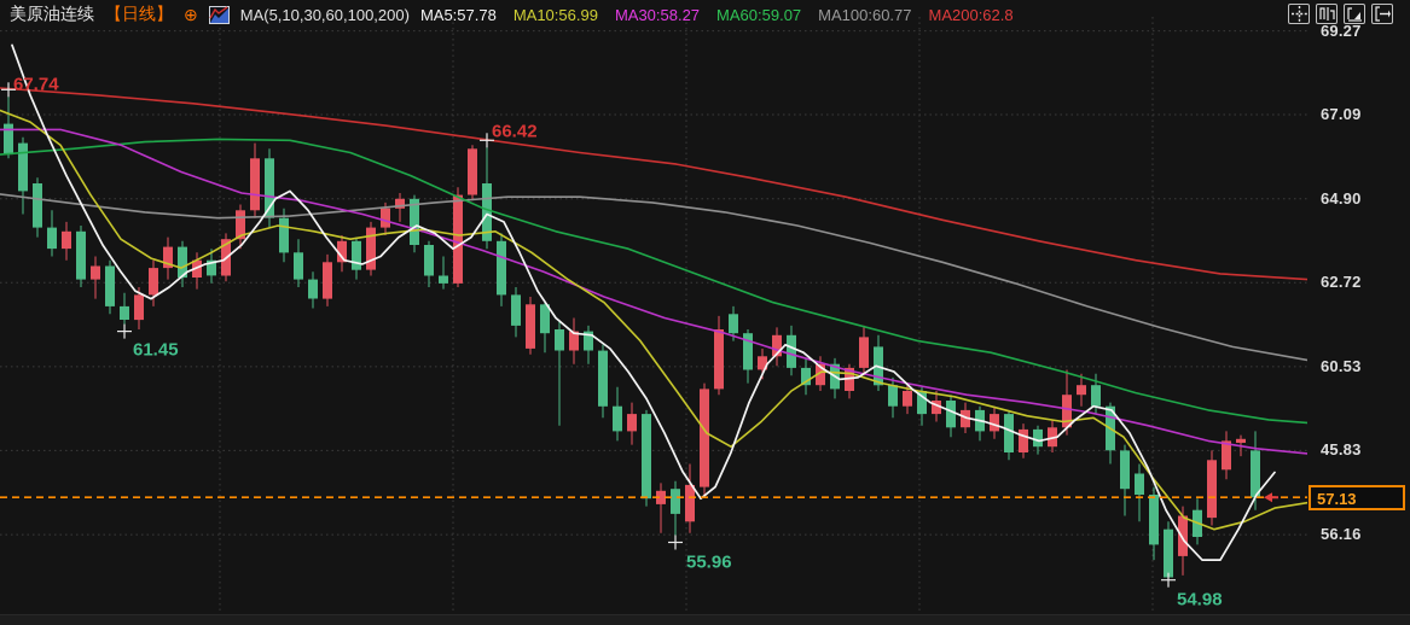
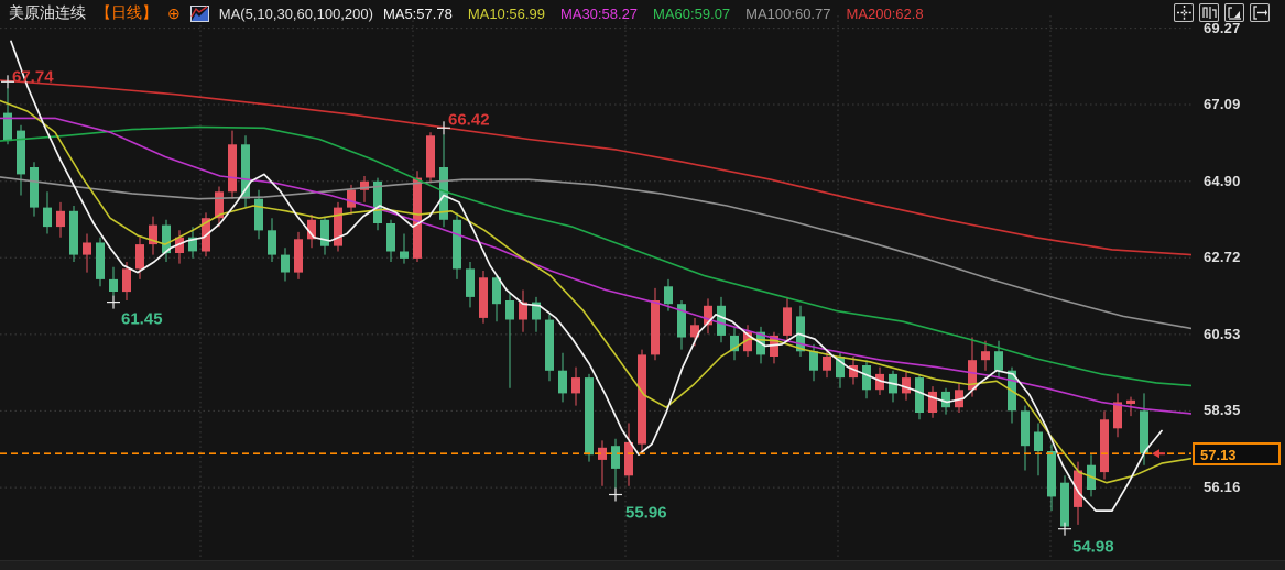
  67.74
  61.45
  66.42
  55.96
  54.98
  美原油连续
  【日线】
  ⊕
  MA(5,10,30,60,100,200)
  MA5:57.78
  MA10:56.99
  MA30:58.27
  MA60:59.07
  MA100:60.77
  MA200:62.8
  57.13
  69.27
  67.09
  64.90
  62.72
  60.53
- 45.83
+ 58.35
  56.16
